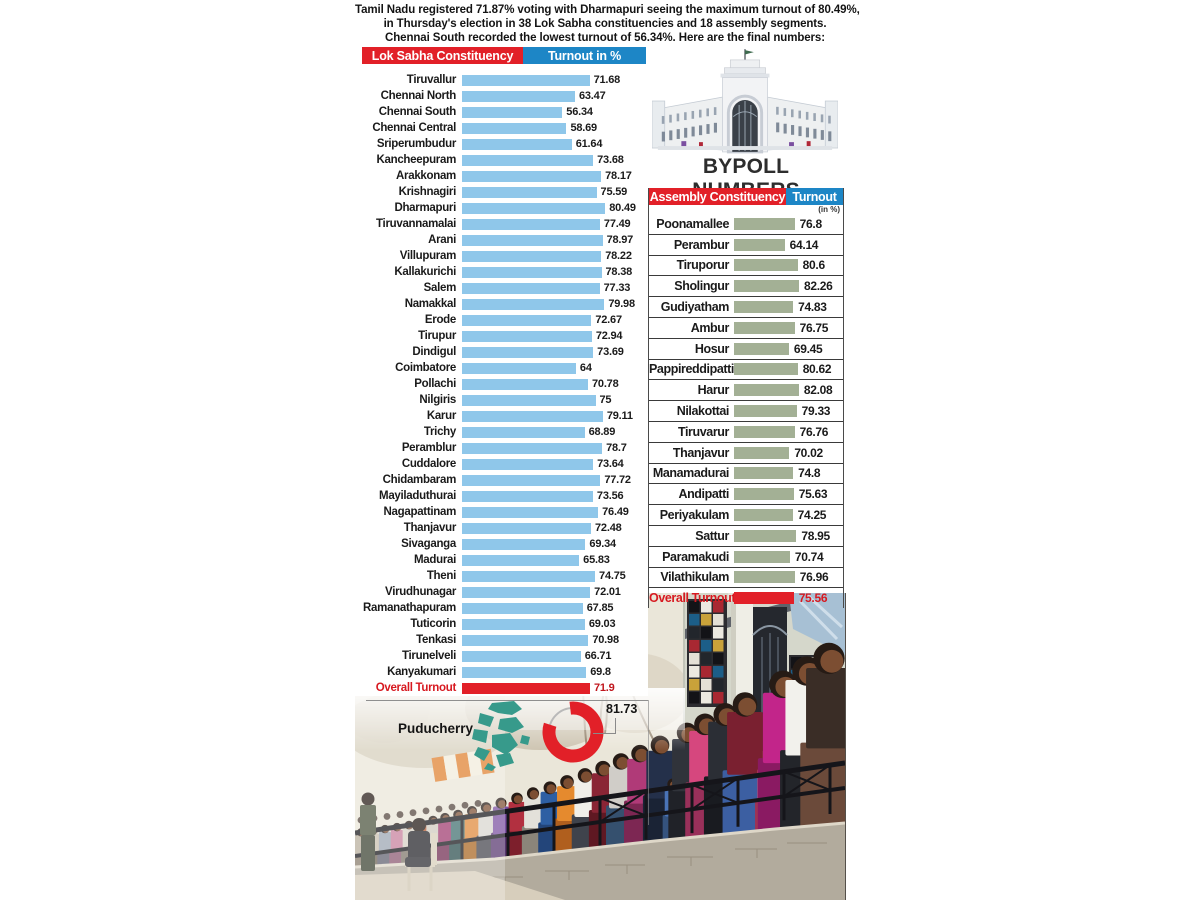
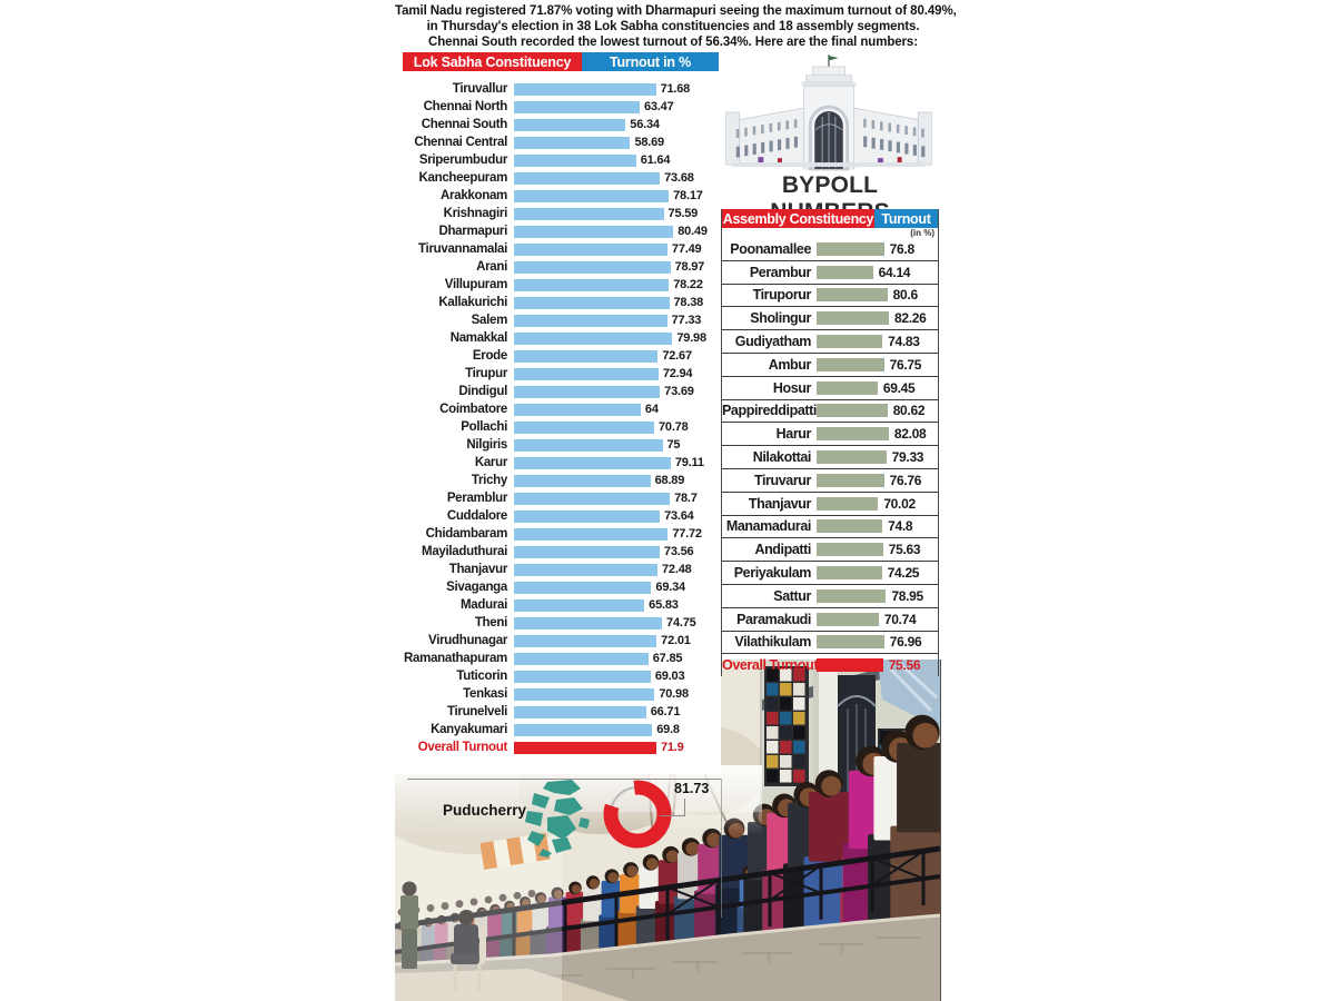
  Tamil Nadu registered 71.87% voting with Dharmapuri seeing the maximum turnout of 80.49%,
  in Thursday's election in 38 Lok Sabha constituencies and 18 assembly segments.
  Chennai South recorded the lowest turnout of 56.34%. Here are the final numbers:
  Lok Sabha Constituency
  Turnout in %
  Tiruvallur
  71.68
  Chennai North
  63.47
  Chennai South
  56.34
  Chennai Central
  58.69
  Sriperumbudur
  61.64
  Kancheepuram
  73.68
  Arakkonam
  78.17
  Krishnagiri
  75.59
  Dharmapuri
  80.49
  Tiruvannamalai
  77.49
  Arani
  78.97
  Villupuram
  78.22
  Kallakurichi
  78.38
  Salem
  77.33
  Namakkal
  79.98
  Erode
  72.67
  Tirupur
  72.94
  Dindigul
  73.69
  Coimbatore
  64
  Pollachi
  70.78
  Nilgiris
  75
  Karur
  79.11
  Trichy
  68.89
  Peramblur
  78.7
  Cuddalore
  73.64
  Chidambaram
  77.72
  Mayiladuthurai
  73.56
- Nagapattinam
- 76.49
  Thanjavur
  72.48
  Sivaganga
  69.34
  Madurai
  65.83
  Theni
  74.75
  Virudhunagar
  72.01
  Ramanathapuram
  67.85
  Tuticorin
  69.03
  Tenkasi
  70.98
  Tirunelveli
  66.71
  Kanyakumari
  69.8
  Overall Turnout
  71.9
  Assembly Constituency
  Turnout
  (in %)
  Poonamallee
  76.8
  Perambur
  64.14
  Tiruporur
  80.6
  Sholingur
  82.26
  Gudiyatham
  74.83
  Ambur
  76.75
  Hosur
  69.45
  Pappireddipatti
  80.62
  Harur
  82.08
  Nilakottai
  79.33
  Tiruvarur
  76.76
  Thanjavur
  70.02
  Manamadurai
  74.8
  Andipatti
  75.63
  Periyakulam
  74.25
  Sattur
  78.95
  Paramakudi
  70.74
  Vilathikulam
  76.96
  Overall Turnou
  75.56
  Puducherry
  81.73
